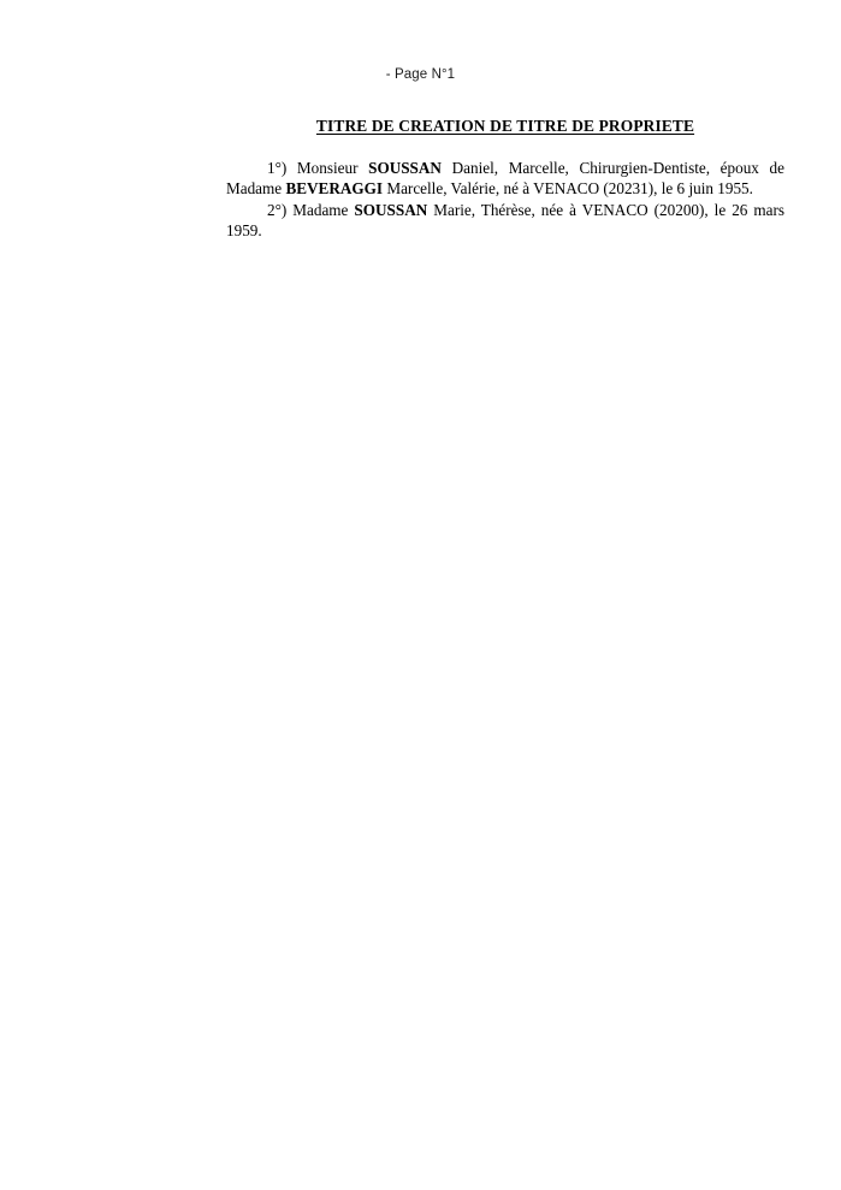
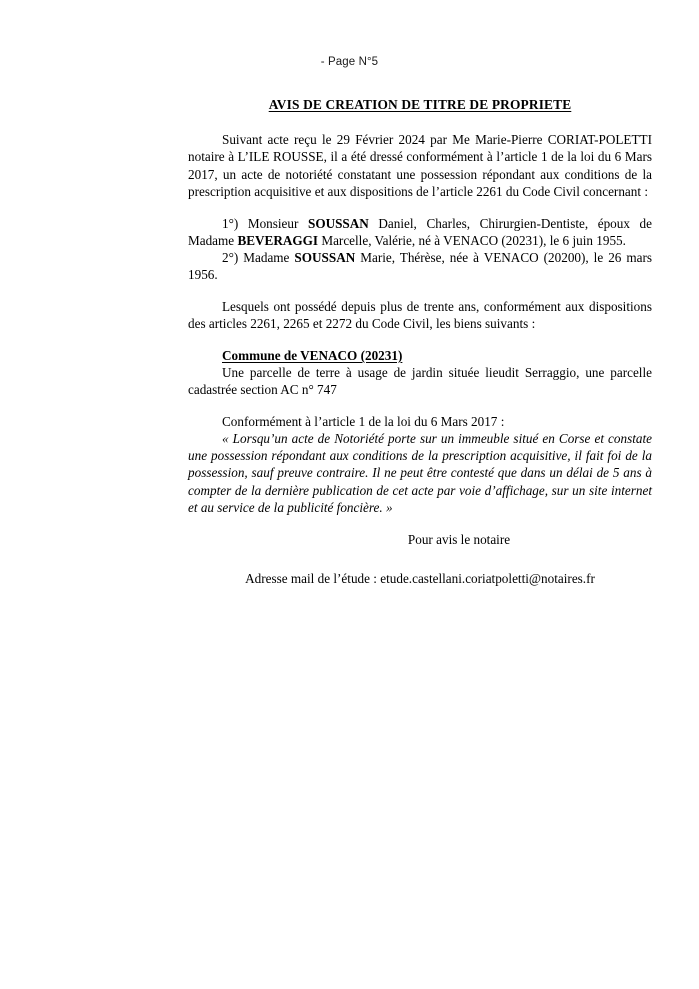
- - Page N°1
+ - Page N°5
- TITRE DE CREATION DE TITRE DE PROPRIETE
+ AVIS DE CREATION DE TITRE DE PROPRIETE
+ Suivant acte reçu le 29 Février 2024 par Me Marie-Pierre CORIAT-POLETTI notaire à L’ILE ROUSSE, il a été dressé conformément à l’article 1 de la loi du 6 Mars 2017, un acte de notoriété constatant une possession répondant aux conditions de la prescription acquisitive et aux dispositions de l’article 2261 du Code Civil concernant :
- 1°) Monsieur SOUSSAN Daniel, Marcelle, Chirurgien-Dentiste, époux de Madame BEVERAGGI Marcelle, Valérie, né à VENACO (20231), le 6 juin 1955.
+ 1°) Monsieur SOUSSAN Daniel, Charles, Chirurgien-Dentiste, époux de Madame BEVERAGGI Marcelle, Valérie, né à VENACO (20231), le 6 juin 1955.
- 2°) Madame SOUSSAN Marie, Thérèse, née à VENACO (20200), le 26 mars 1959.
+ 2°) Madame SOUSSAN Marie, Thérèse, née à VENACO (20200), le 26 mars 1956.
+ Lesquels ont possédé depuis plus de trente ans, conformément aux dispositions des articles 2261, 2265 et 2272 du Code Civil, les biens suivants :
+ Commune de VENACO (20231)
+ Une parcelle de terre à usage de jardin située lieudit Serraggio, une parcelle cadastrée section AC n° 747
+ Conformément à l’article 1 de la loi du 6 Mars 2017 :
+ « Lorsqu’un acte de Notoriété porte sur un immeuble situé en Corse et constate une possession répondant aux conditions de la prescription acquisitive, il fait foi de la possession, sauf preuve contraire. Il ne peut être contesté que dans un délai de 5 ans à compter de la dernière publication de cet acte par voie d’affichage, sur un site internet et au service de la publicité foncière. »
+ Pour avis le notaire
+ Adresse mail de l’étude : etude.castellani.coriatpoletti@notaires.fr
